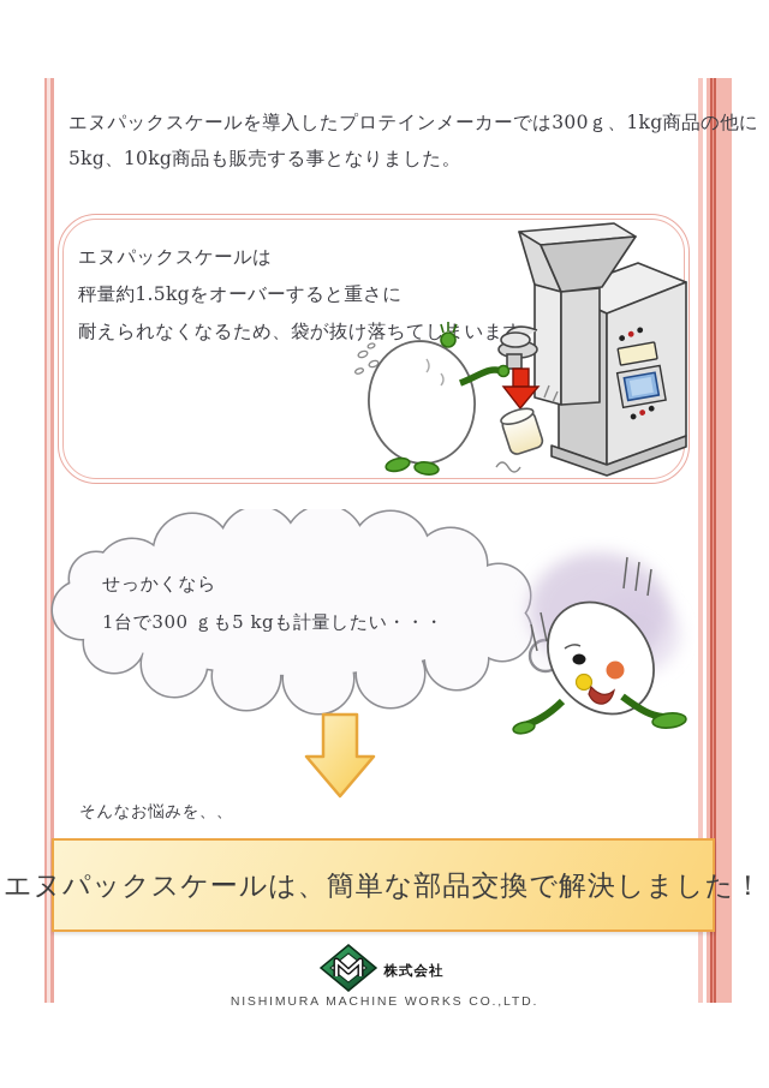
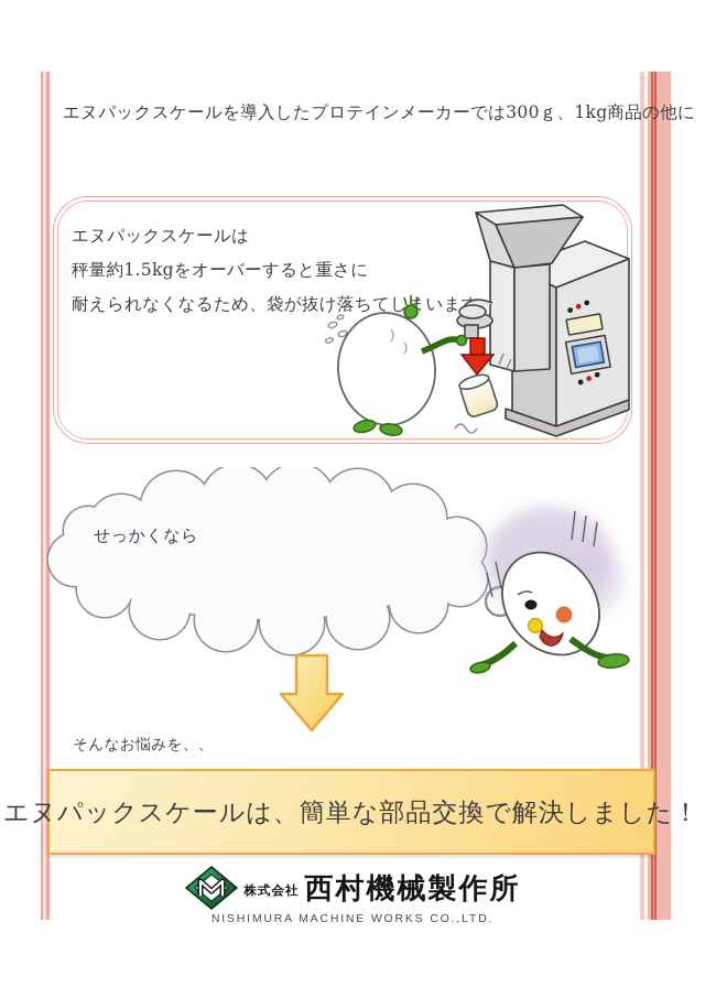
  エヌパックスケールを導入したプロテインメーカーでは300ｇ、1kg商品の他に
- 5kg、10kg商品も販売する事となりました。
  エヌパックスケールは
  秤量約1.5kgをオーバーすると重さに
  耐えられなくなるため、袋が抜け落ちてしまいま
  せっかくなら
- 1台で300 ｇも5 kgも計量したい・・・
  そんなお悩みを、、
  エヌパックスケールは、簡単な部品交換で解決しました！
  株式会社
+ 西村機械製作所
  NISHIMURA MACHINE WORKS CO.,LTD.
